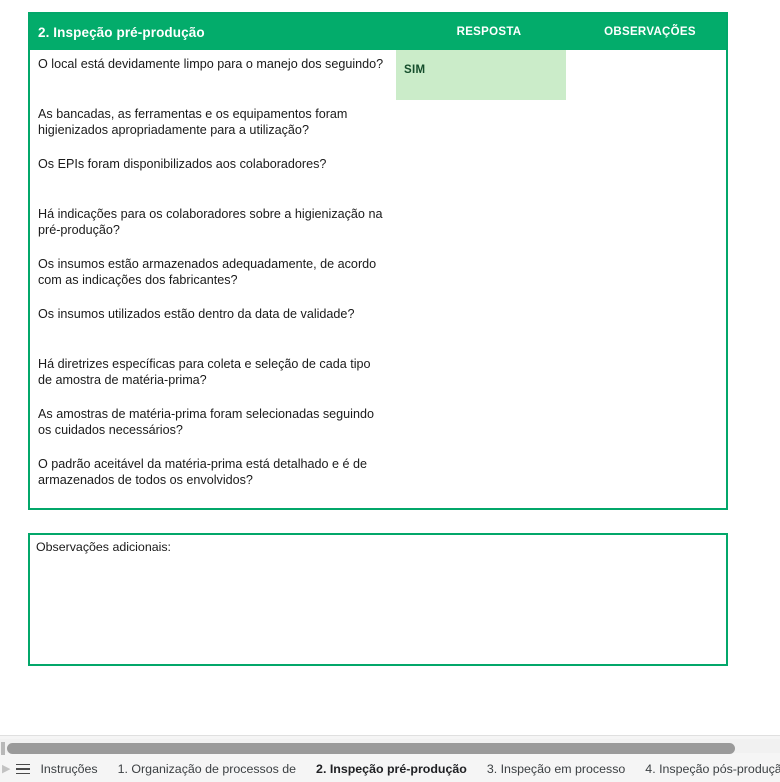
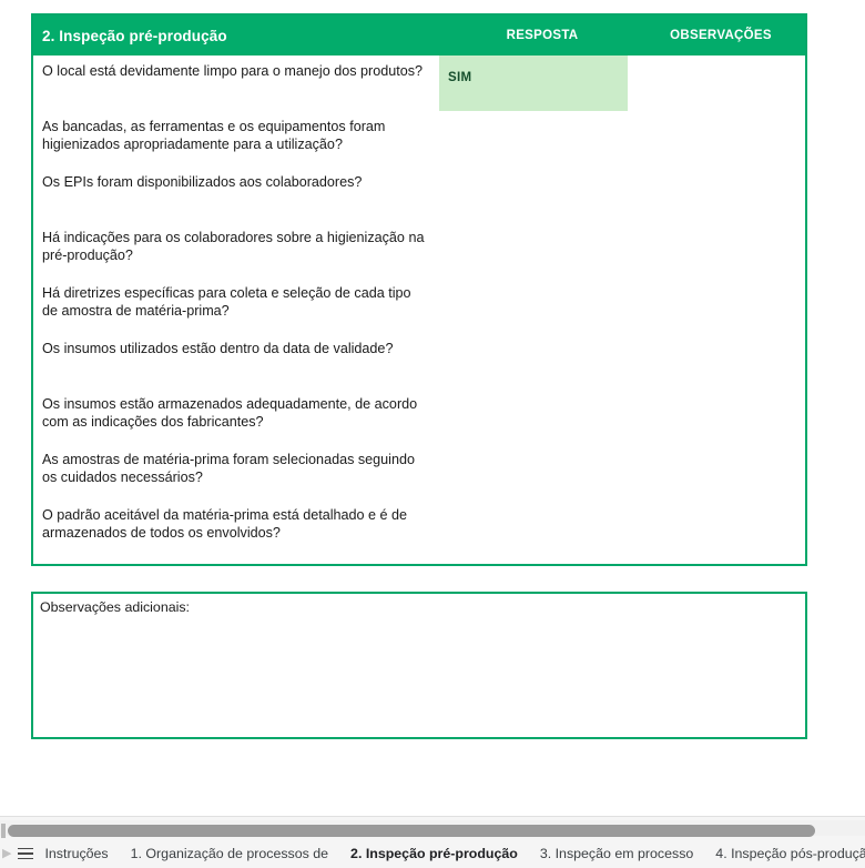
  2. Inspeção pré-produção
  RESPOSTA
  OBSERVAÇÕES
- O local está devidamente limpo para o manejo dos seguindo?
+ O local está devidamente limpo para o manejo dos produtos?
  SIM
  As bancadas, as ferramentas e os equipamentos foram higienizados apropriadamente para a utilização?
  Os EPIs foram disponibilizados aos colaboradores?
  Há indicações para os colaboradores sobre a higienização na pré-produção?
- Os insumos estão armazenados adequadamente, de acordo com as indicações dos fabricantes?
+ Há diretrizes específicas para coleta e seleção de cada tipo de amostra de matéria-prima?
  Os insumos utilizados estão dentro da data de validade?
- Há diretrizes específicas para coleta e seleção de cada tipo de amostra de matéria-prima?
+ Os insumos estão armazenados adequadamente, de acordo com as indicações dos fabricantes?
  As amostras de matéria-prima foram selecionadas seguindo os cuidados necessários?
  O padrão aceitável da matéria-prima está detalhado e é de armazenados de todos os envolvidos?
  Observações adicionais:
  ▶
  Instruções
  1. Organização de processos de
  2. Inspeção pré-produção
  3. Inspeção em processo
  4. Inspeção pós-produçã
